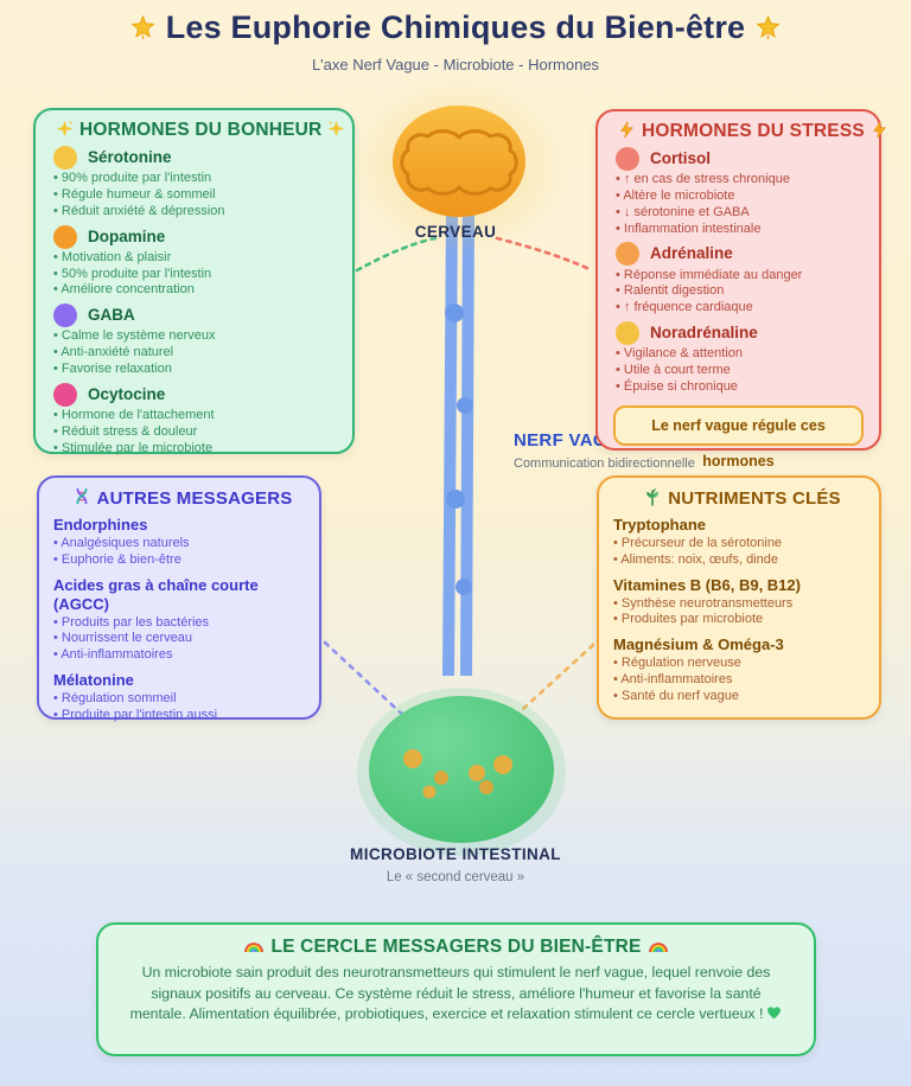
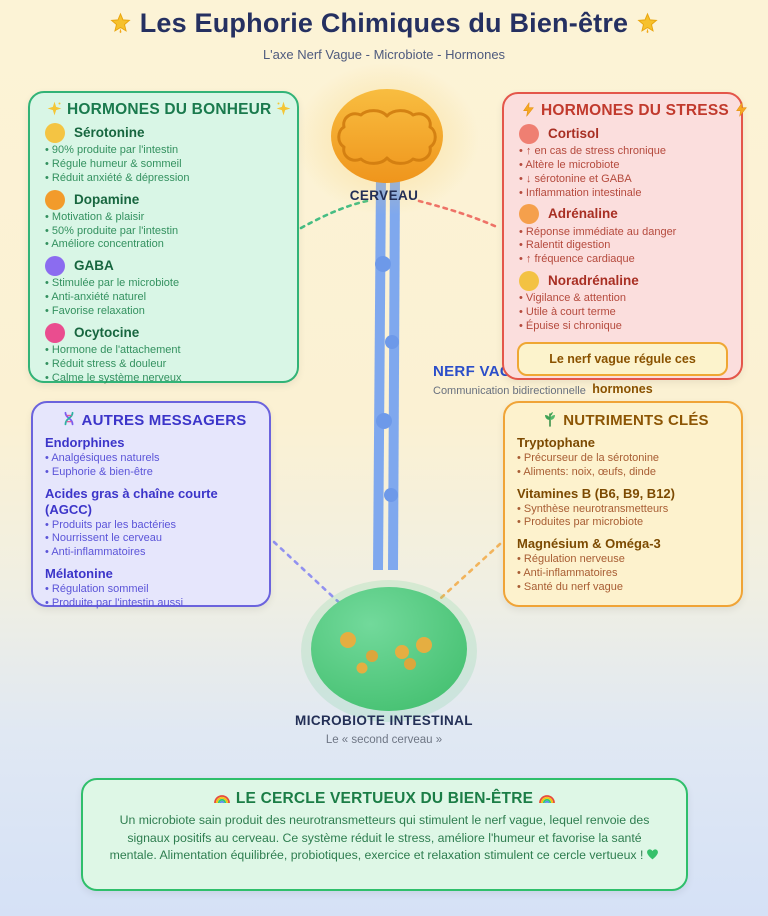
  Les Euphorie Chimiques du Bien-être
  L'axe Nerf Vague - Microbiote - Hormones
  CERVEAU
  Communication bidirectionnelle
  MICROBIOTE INTESTINAL
  Le « second cerveau »
  HORMONES DU BONHEUR
  Sérotonine
  90% produite par l'intestin
  Régule humeur & sommeil
  Réduit anxiété & dépression
  Dopamine
  Motivation & plaisir
  50% produite par l'intestin
  Améliore concentration
  GABA
- Calme le système nerveux
+ Stimulée par le microbiote
  Anti-anxiété naturel
  Favorise relaxation
  Ocytocine
  Hormone de l'attachement
  Réduit stress & douleur
- Stimulée par le microbiote
+ Calme le système nerveux
  HORMONES DU STRESS
  Cortisol
  ↑ en cas de stress chronique
  Altère le microbiote
  ↓ sérotonine et GABA
  Inflammation intestinale
  Adrénaline
  Réponse immédiate au danger
  Ralentit digestion
  ↑ fréquence cardiaque
  Noradrénaline
  Vigilance & attention
  Utile à court terme
  Épuise si chronique
  Le nerf vague régule ces hormones
  AUTRES MESSAGERS
  Endorphines
  Analgésiques naturels
  Euphorie & bien-être
  Acides gras à chaîne courte (AGCC)
  Produits par les bactéries
  Nourrissent le cerveau
  Anti-inflammatoires
  Mélatonine
  Régulation sommeil
  Produite par l'intestin aussi
  NUTRIMENTS CLÉS
  Tryptophane
  Précurseur de la sérotonine
  Aliments: noix, œufs, dinde
  Vitamines B (B6, B9, B12)
  Synthèse neurotransmetteurs
  Produites par microbiote
  Magnésium & Oméga-3
  Régulation nerveuse
  Anti-inflammatoires
  Santé du nerf vague
- LE CERCLE MESSAGERS DU BIEN-ÊTRE
+ LE CERCLE VERTUEUX DU BIEN-ÊTRE
  Un microbiote sain produit des neurotransmetteurs qui stimulent le nerf vague, lequel renvoie des signaux positifs au cerveau. Ce système réduit le stress, améliore l'humeur et favorise la santé mentale. Alimentation équilibrée, probiotiques, exercice et relaxation stimulent ce cercle vertueux !
